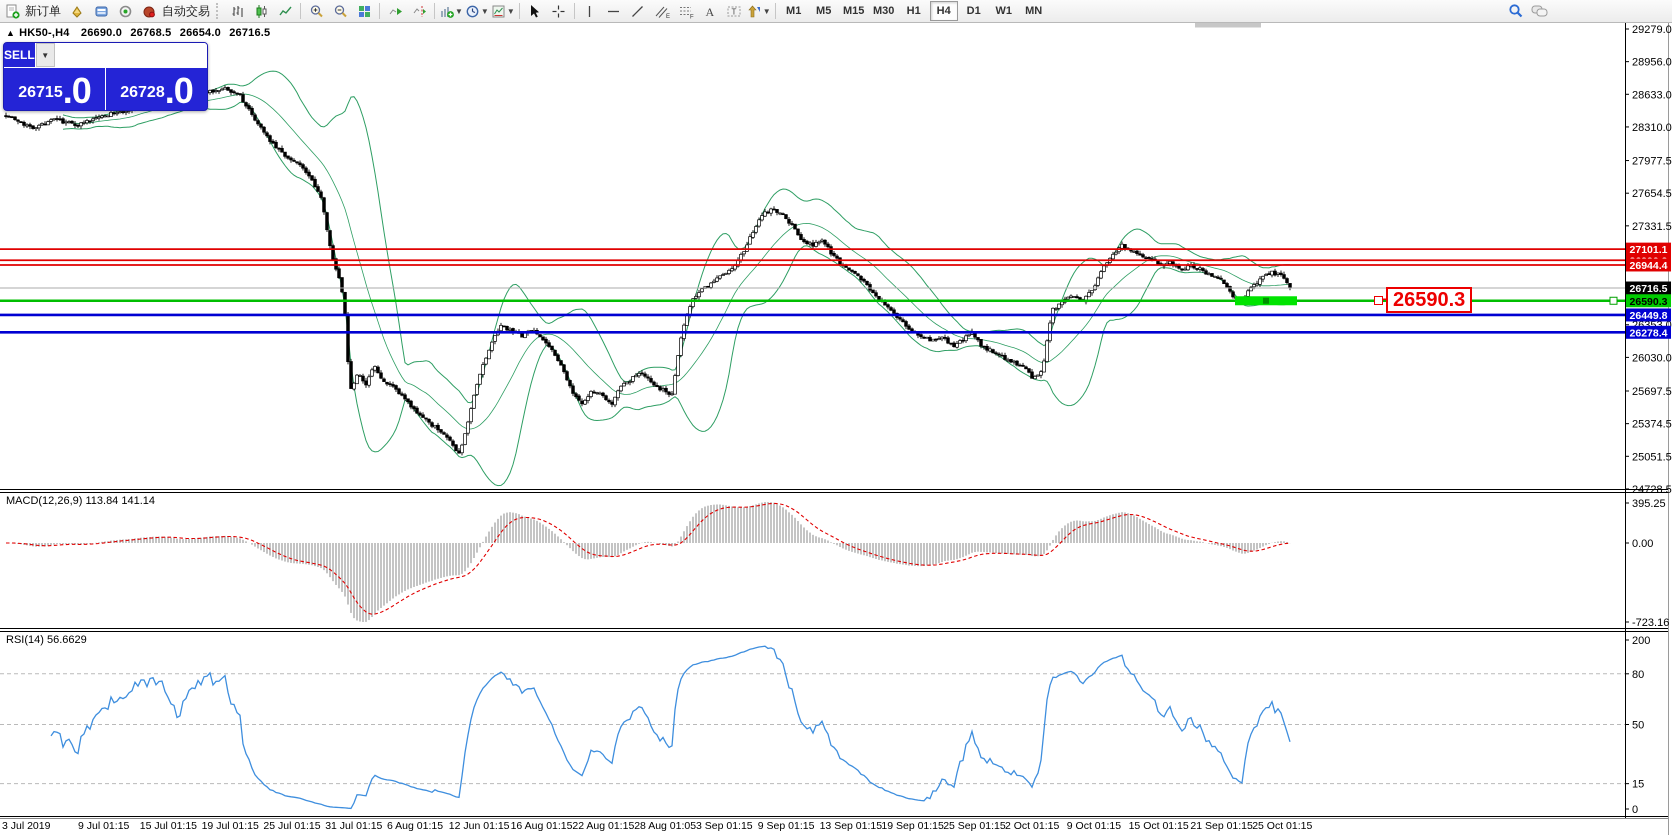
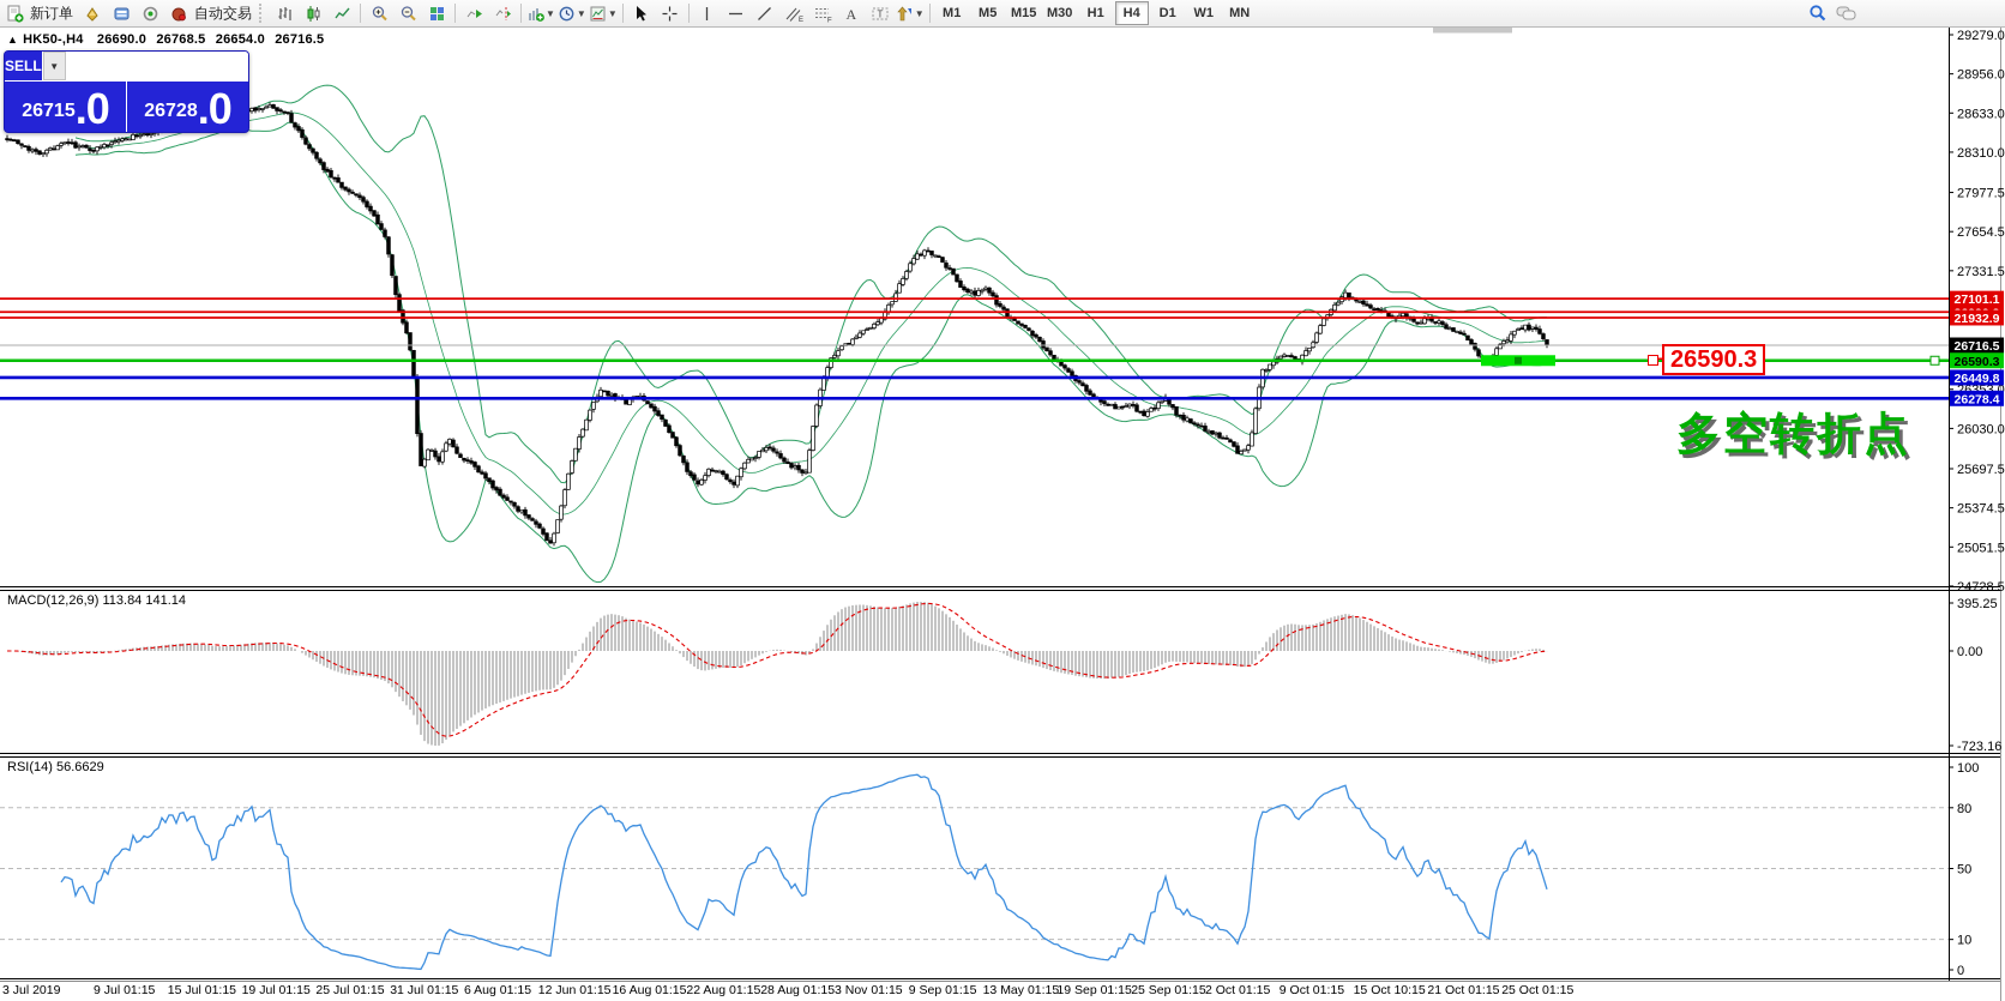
  29279.0
  28956.0
  28633.0
  28310.0
  27977.5
  27654.5
  27331.5
  26353.0
  26030.0
  25697.5
  25374.5
  25051.5
  24728.5
  395.25
  0.00
  -723.16
- 200
+ 100
  80
  50
- 15
+ 10
  0
  3 Jul 2019
  9 Jul 01:15
  15 Jul 01:15
  19 Jul 01:15
  25 Jul 01:15
  31 Jul 01:15
  6 Aug 01:15
  12 Jun 01:15
  16 Aug 01:15
  22 Aug 01:15
- 28 Aug 01:05
+ 28 Aug 01:15
- 3 Sep 01:15
+ 3 Nov 01:15
  9 Sep 01:15
- 13 Sep 01:15
+ 13 May 01:15
  19 Sep 01:15
  25 Sep 01:15
  2 Oct 01:15
  9 Oct 01:15
- 15 Oct 01:15
+ 15 Oct 10:15
- 21 Sep 01:15
+ 21 Oct 01:15
  25 Oct 01:15
  27101.1
- 26944.4
+ 21932.9
  26716.5
  26590.3
  26449.8
  26278.4
  新订单
  自动交易
  ▼
  ▼
  ▼
  A
  T
  ▼
  M1
  M5
  M15
  M30
  H1
  H4
  D1
  W1
  MN
  ▲ HK50-,H4 26690.0 26768.5 26654.0 26716.5
  SELL
  ▼
  26715
  .0
  26728
  .0
  MACD(12,26,9) 113.84 141.14
  RSI(14) 56.6629
  26590.3
+ 多空转折点
